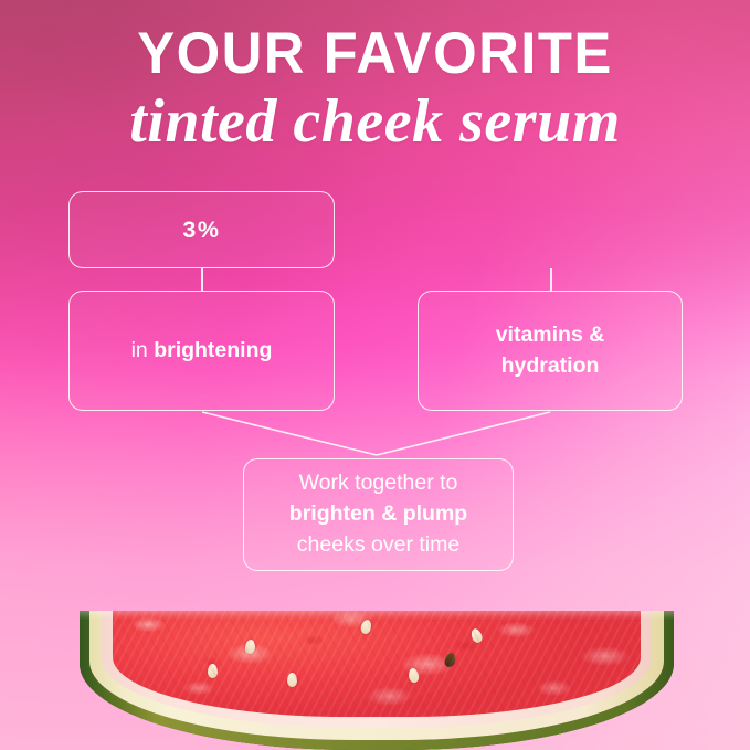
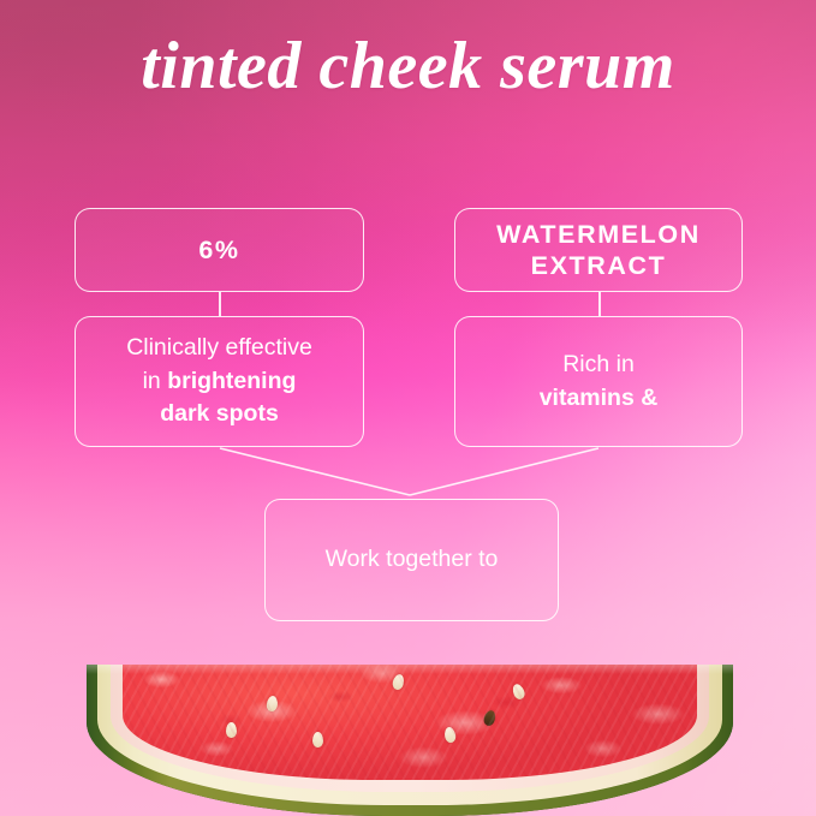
- YOUR FAVORITE
  tinted cheek serum
- 3%
+ 6%
+ WATERMELON
+ EXTRACT
+ Clinically effective
  in brightening
+ dark spots
+ Rich in
  vitamins &
- hydration
  Work together to
- brighten & plump
- cheeks over time
